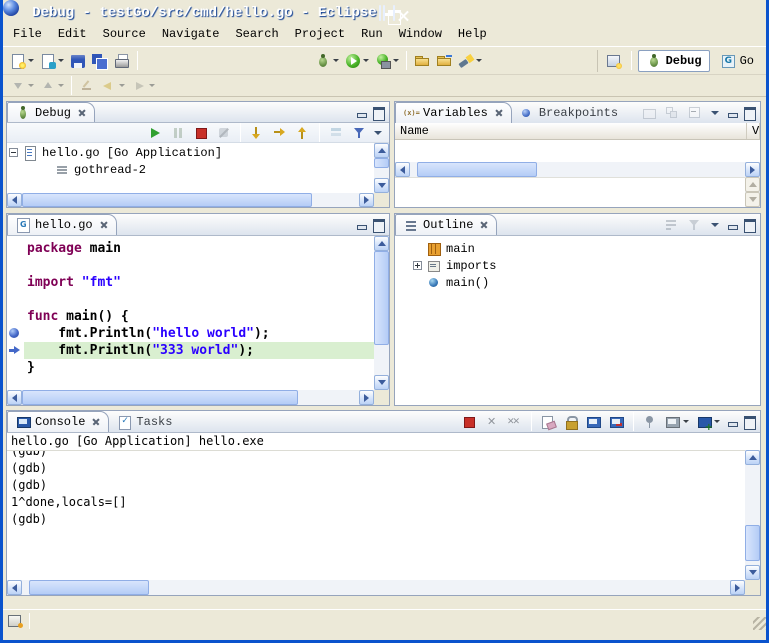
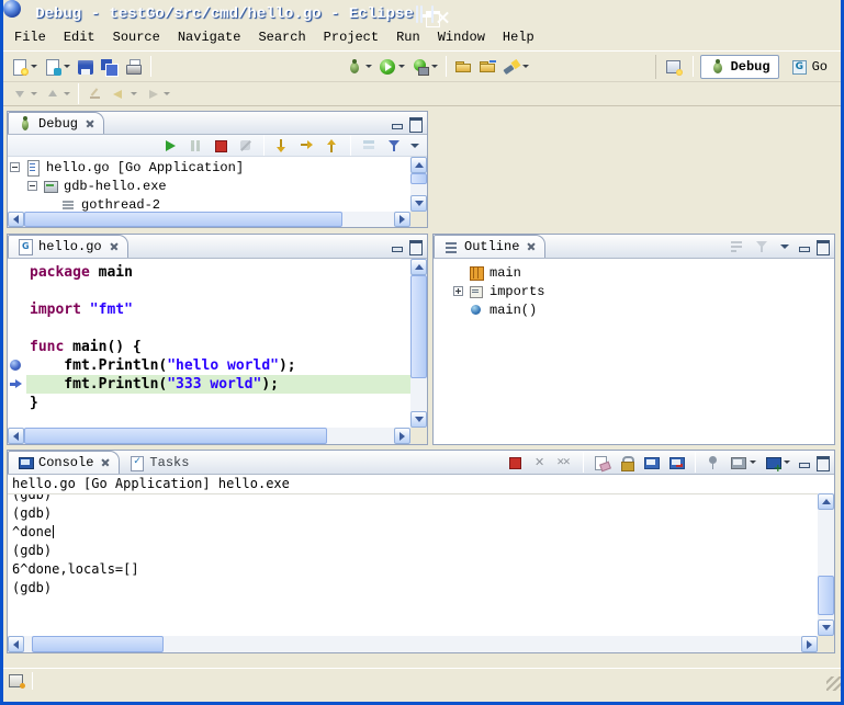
  Debug - testGo/src/cmd/hello.go - Eclipse
  File
  Edit
  Source
  Navigate
  Search
  Project
  Run
  Window
  Help
  Debug
  Go
  Debug
  hello.go [Go Application]
+ gdb-hello.exe
  gothread-2
- Variables
- Breakpoints
- Name
- V
  hello.go
  package main
  import "fmt"
  func main() {
  fmt.Println("hello world");
  fmt.Println("333 world");
  }
  Outline
  main
  imports
  main()
  Console
  Tasks
  hello.go [Go Application] hello.exe
  (gdb)
  (gdb)
+ ^done
  (gdb)
- 1^done,locals=[]
+ 6^done,locals=[]
  (gdb)
